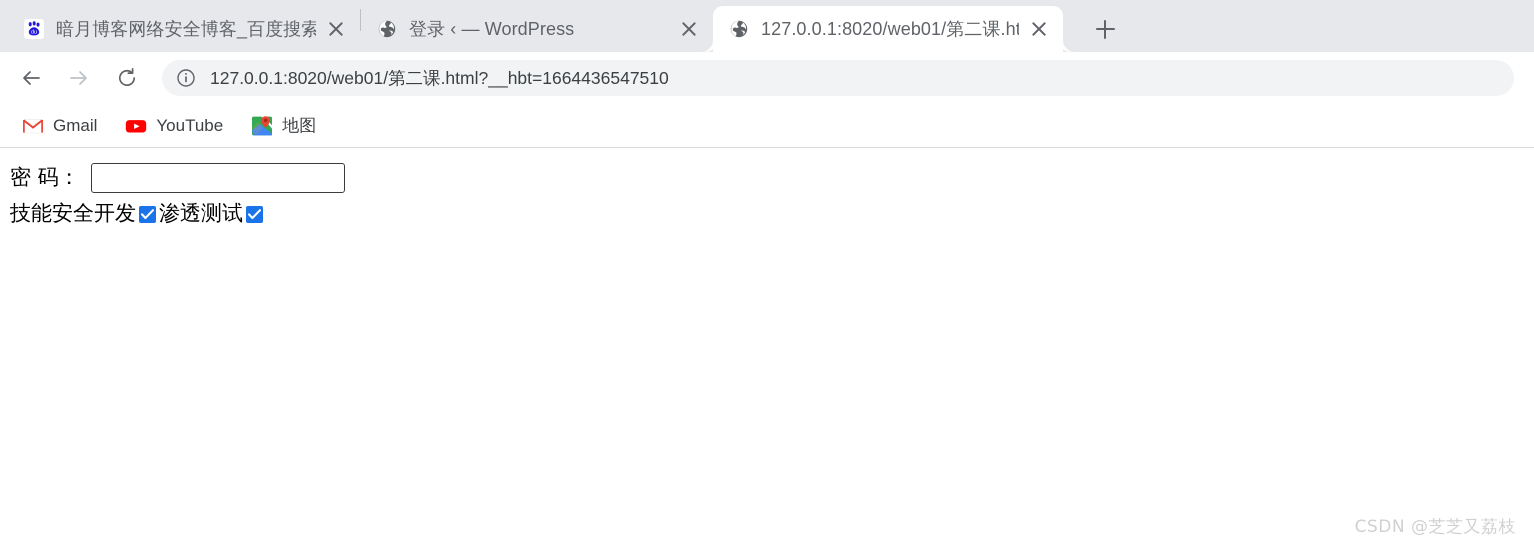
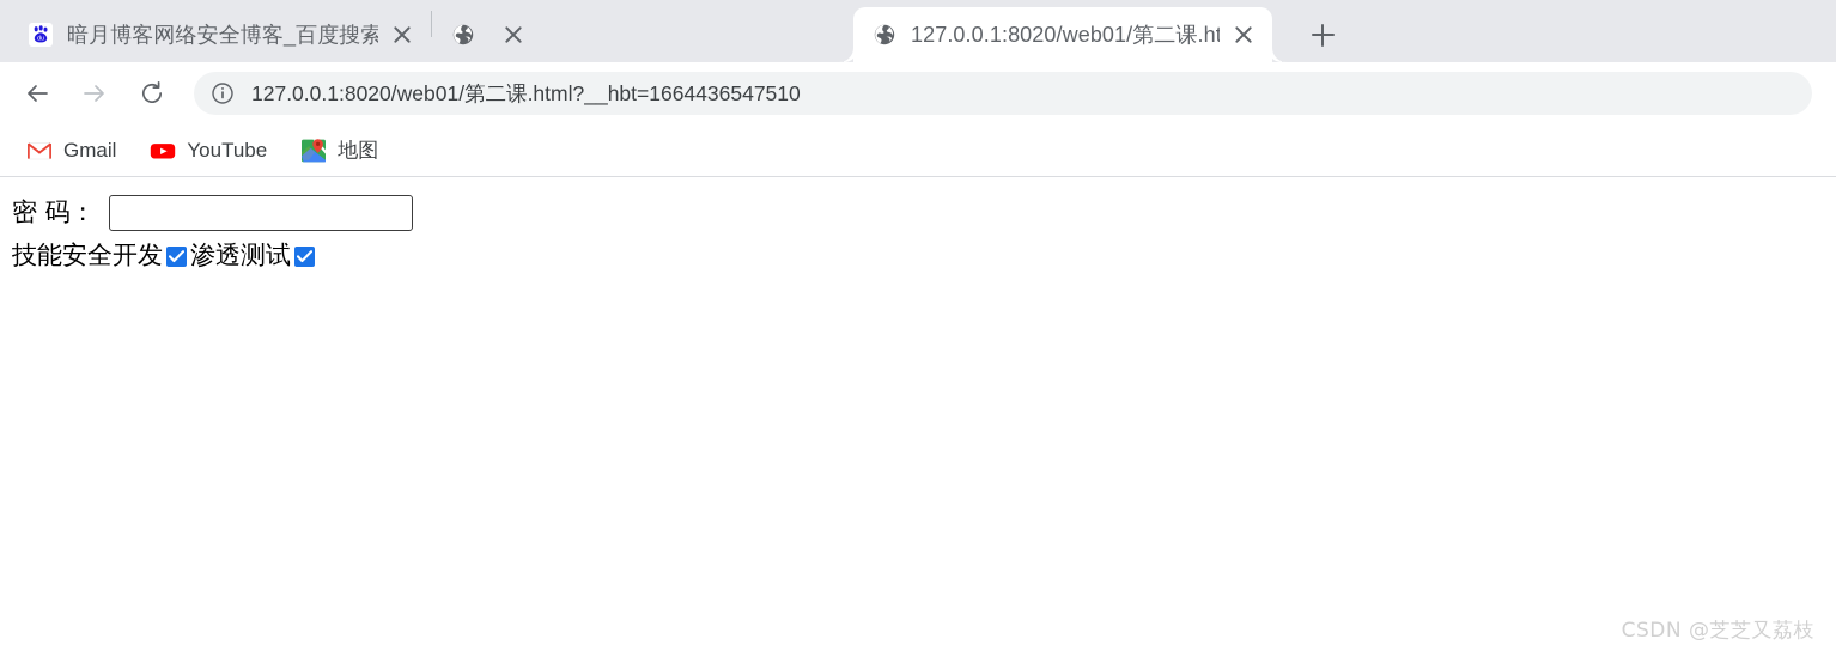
  暗月博客网络安全博客_百度搜索
- 登录 ‹ — WordPress
  127.0.0.1:8020/web01/第二课.ht
  127.0.0.1:8020/web01/第二课.html?__hbt=1664436547510
  Gmail
  YouTube
  地图
  密 码：
  技能安全开发
  渗透测试
  CSDN @芝芝又荔枝
